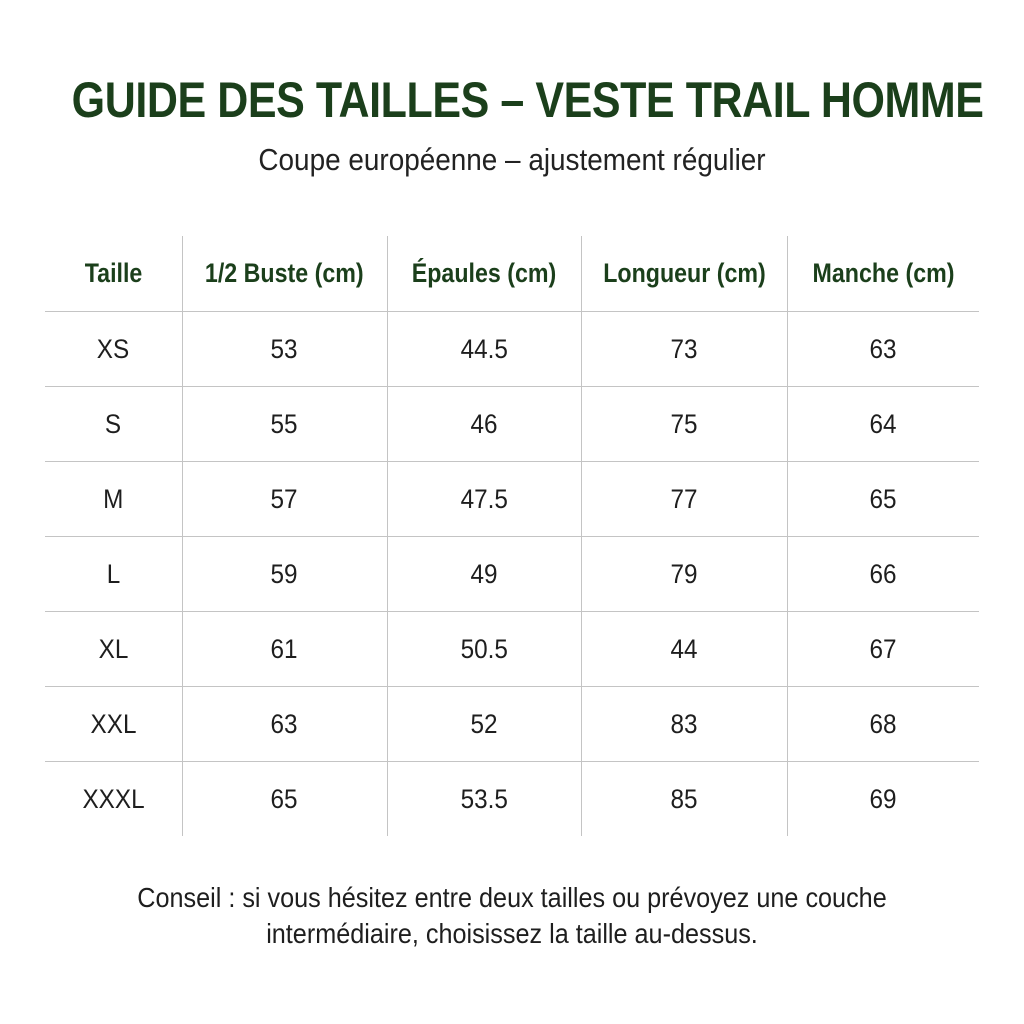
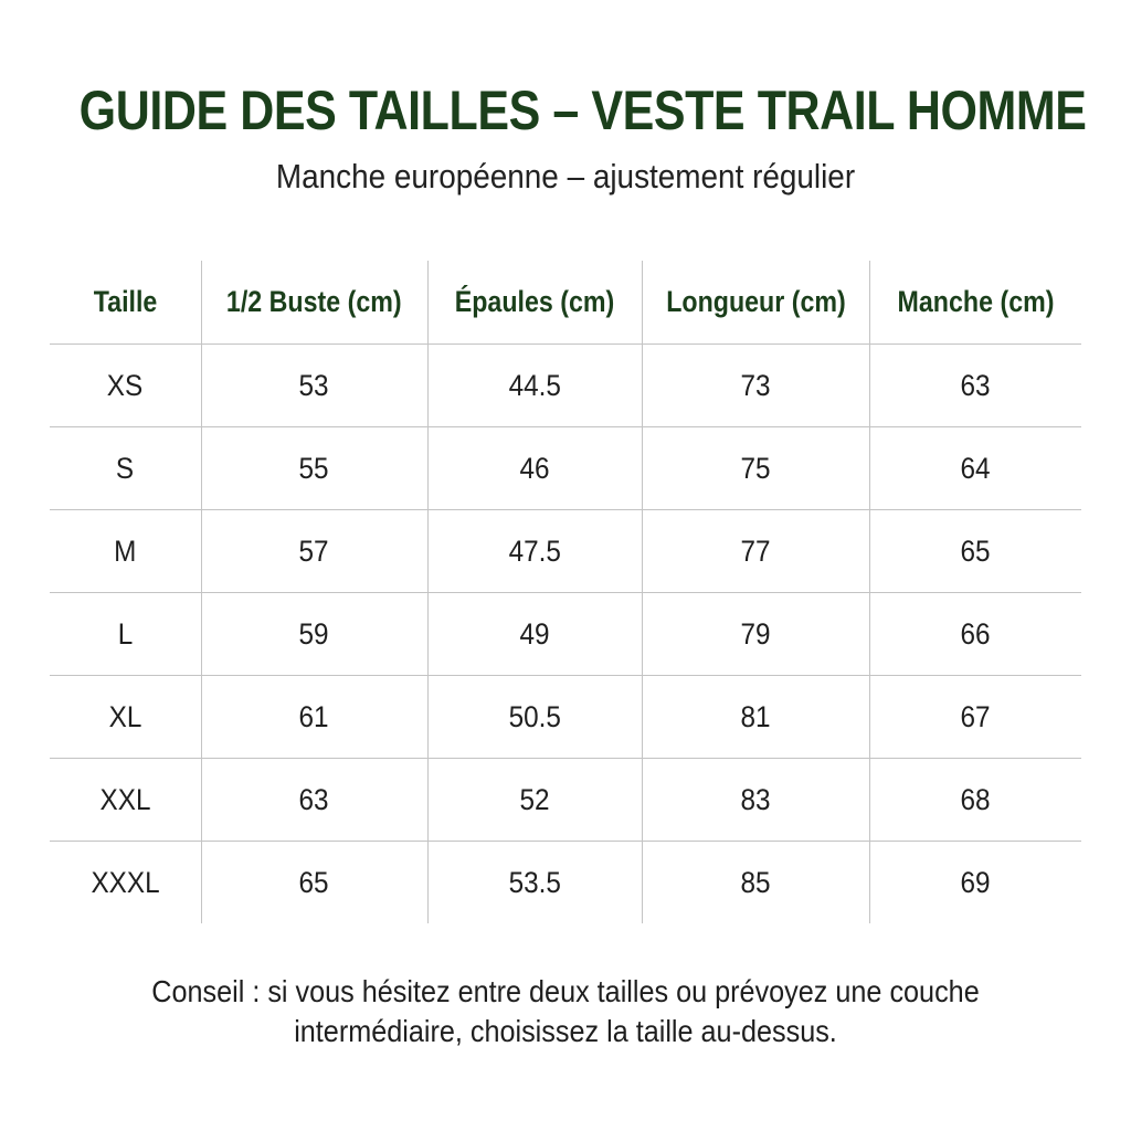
  GUIDE DES TAILLES – VESTE TRAIL HOMME
- Coupe européenne – ajustement régulier
+ Manche européenne – ajustement régulier
  Taille	1/2 Buste (cm)	Épaules (cm)	Longueur (cm)	Manche (cm)
  XS	53	44.5	73	63
  S	55	46	75	64
  M	57	47.5	77	65
  L	59	49	79	66
- XL	61	50.5	44	67
+ XL	61	50.5	81	67
  XXL	63	52	83	68
  XXXL	65	53.5	85	69
  Conseil : si vous hésitez entre deux tailles ou prévoyez une couche
  intermédiaire, choisissez la taille au-dessus.
